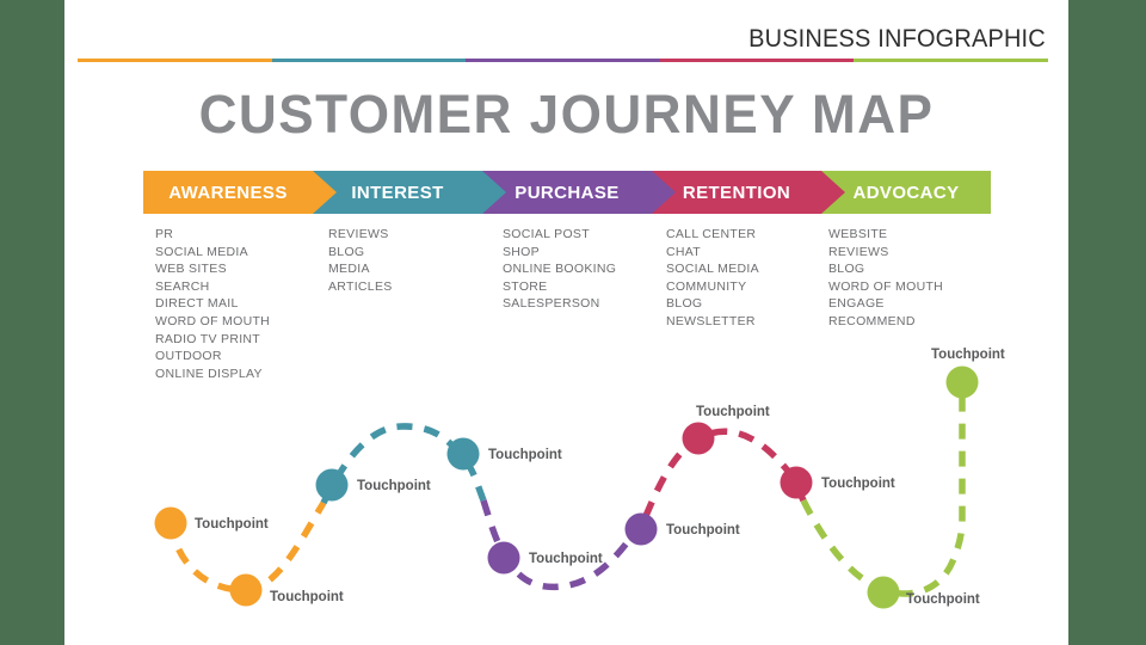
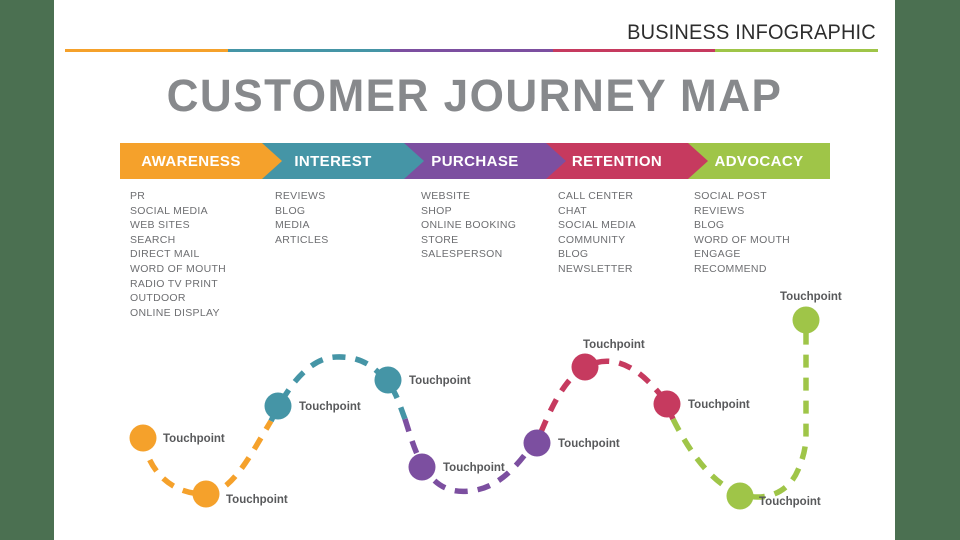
  BUSINESS INFOGRAPHIC
  CUSTOMER JOURNEY MAP
  AWARENESS
  INTEREST
  PURCHASE
  RETENTION
  ADVOCACY
  PR
  SOCIAL MEDIA
  WEB SITES
  SEARCH
  DIRECT MAIL
  WORD OF MOUTH
  RADIO TV PRINT
  OUTDOOR
  ONLINE DISPLAY
  REVIEWS
  BLOG
  MEDIA
  ARTICLES
- SOCIAL POST
+ WEBSITE
  SHOP
  ONLINE BOOKING
  STORE
  SALESPERSON
  CALL CENTER
  CHAT
  SOCIAL MEDIA
  COMMUNITY
  BLOG
  NEWSLETTER
- WEBSITE
+ SOCIAL POST
  REVIEWS
  BLOG
  WORD OF MOUTH
  ENGAGE
  RECOMMEND
  Touchpoint
  Touchpoint
  Touchpoint
  Touchpoint
  Touchpoint
  Touchpoint
  Touchpoint
  Touchpoint
  Touchpoint
  Touchpoint
